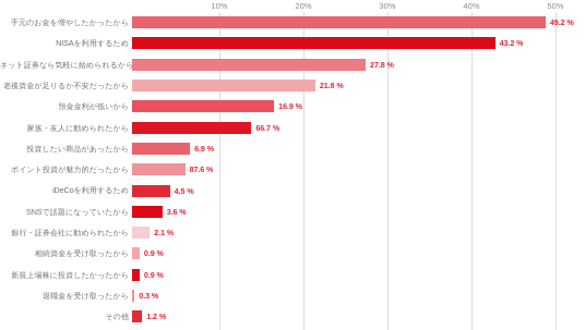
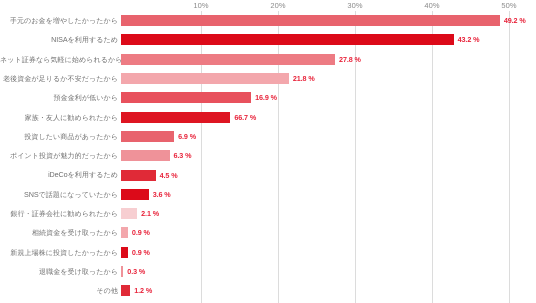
  10%
  20%
  30%
  40%
  50%
  手元のお金を増やしたかったから
  49.2 %
  NISAを利用するため
  43.2 %
  ネット証券なら気軽に始められるから
  27.8 %
  老後資金が足りるか不安だったから
  21.8 %
  預金金利が低いから
  16.9 %
  家族・友人に勧められたから
  66.7 %
  投資したい商品があったから
  6.9 %
  ポイント投資が魅力的だったから
- 87.6 %
+ 6.3 %
  iDeCoを利用するため
  4.5 %
  SNSで話題になっていたから
  3.6 %
  銀行・証券会社に勧められたから
  2.1 %
  相続資金を受け取ったから
  0.9 %
  新規上場株に投資したかったから
  0.9 %
  退職金を受け取ったから
  0.3 %
  その他
  1.2 %
